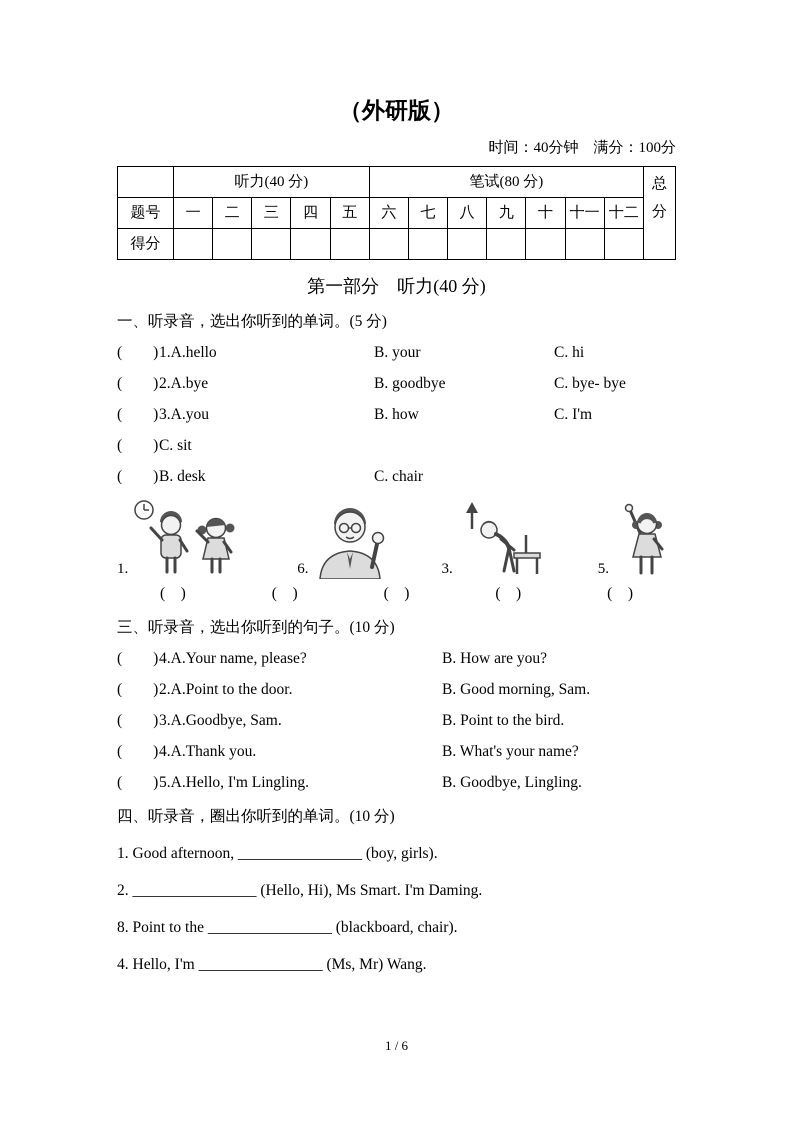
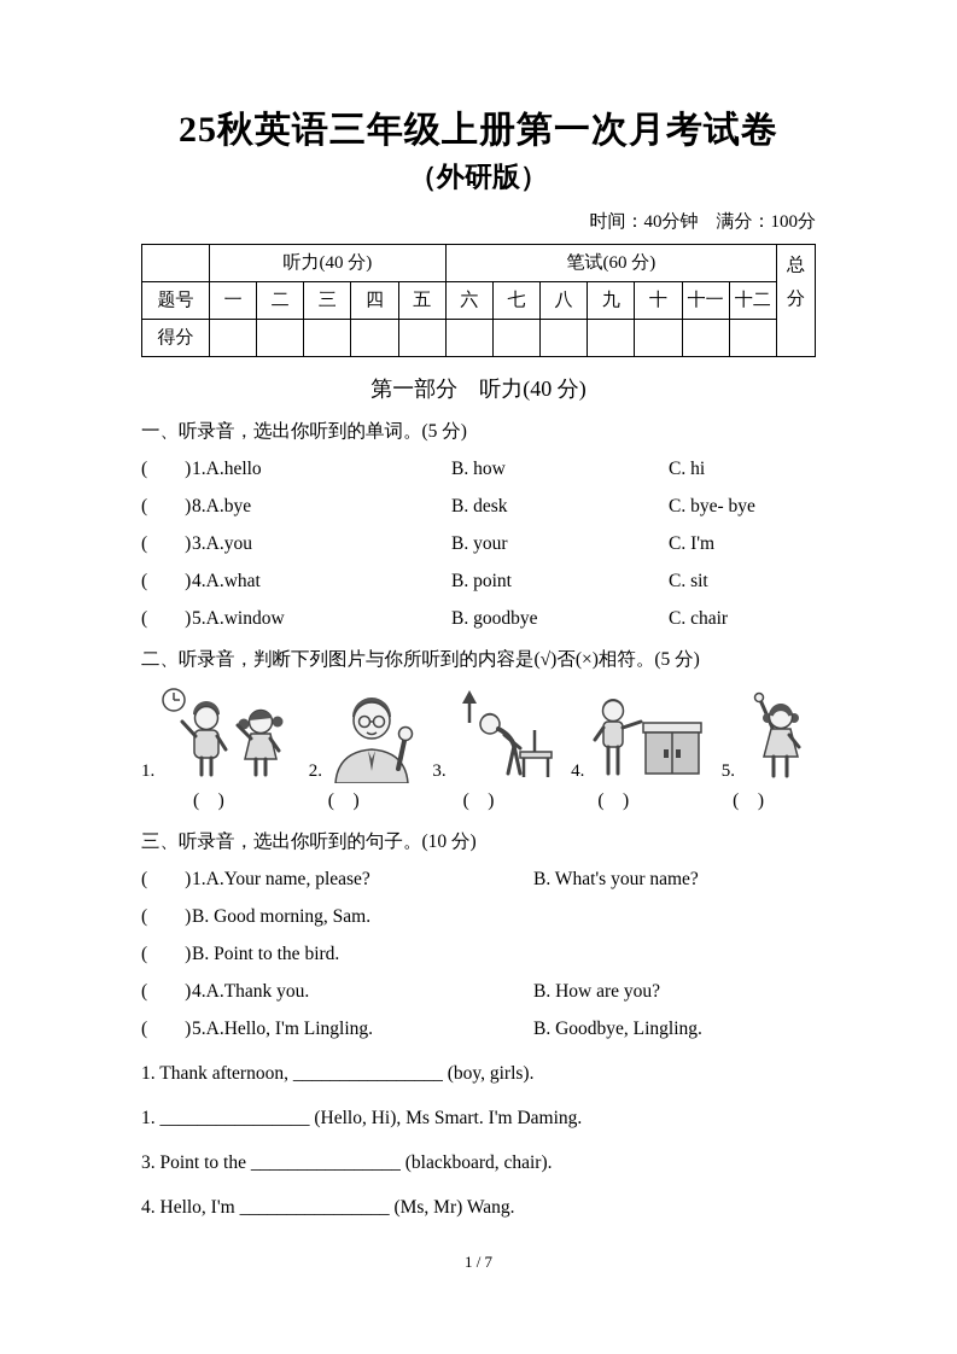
+ 25秋英语三年级上册第一次月考试卷
  （外研版）
  时间：40分钟 满分：100分
- 	听力(40 分)	笔试(80 分)	总分
+ 	听力(40 分)	笔试(60 分)	总分
  题号	一	二	三	四	五	六	七	八	九	十	十一	十二
  得分
  第一部分 听力(40 分)
  一、听录音，选出你听到的单词。(5 分)
  ( )
  1.A.hello
- B. your
+ B. how
  C. hi
  ( )
- 2.A.bye
+ 8.A.bye
- B. goodbye
+ B. desk
  C. bye- bye
  ( )
  3.A.you
- B. how
+ B. your
  C. I'm
  ( )
+ 4.A.what
+ B. point
  C. sit
  ( )
+ 5.A.window
- B. desk
+ B. goodbye
  C. chair
+ 二、听录音，判断下列图片与你所听到的内容是(√)否(×)相符。(5 分)
  1.
- 6.
+ 2.
  3.
+ 4.
  5.
  ( )
  ( )
  ( )
  ( )
  ( )
  三、听录音，选出你听到的句子。(10 分)
  ( )
- 4.A.Your name, please?
+ 1.A.Your name, please?
- B. How are you?
+ B. What's your name?
  ( )
- 2.A.Point to the door.
  B. Good morning, Sam.
  ( )
- 3.A.Goodbye, Sam.
  B. Point to the bird.
  ( )
  4.A.Thank you.
- B. What's your name?
+ B. How are you?
  ( )
  5.A.Hello, I'm Lingling.
  B. Goodbye, Lingling.
- 四、听录音，圈出你听到的单词。(10 分)
- 1. Good afternoon, ________________ (boy, girls).
+ 1. Thank afternoon, ________________ (boy, girls).
- 2. ________________ (Hello, Hi), Ms Smart. I'm Daming.
+ 1. ________________ (Hello, Hi), Ms Smart. I'm Daming.
- 8. Point to the ________________ (blackboard, chair).
+ 3. Point to the ________________ (blackboard, chair).
  4. Hello, I'm ________________ (Ms, Mr) Wang.
- 1 / 6
+ 1 / 7
